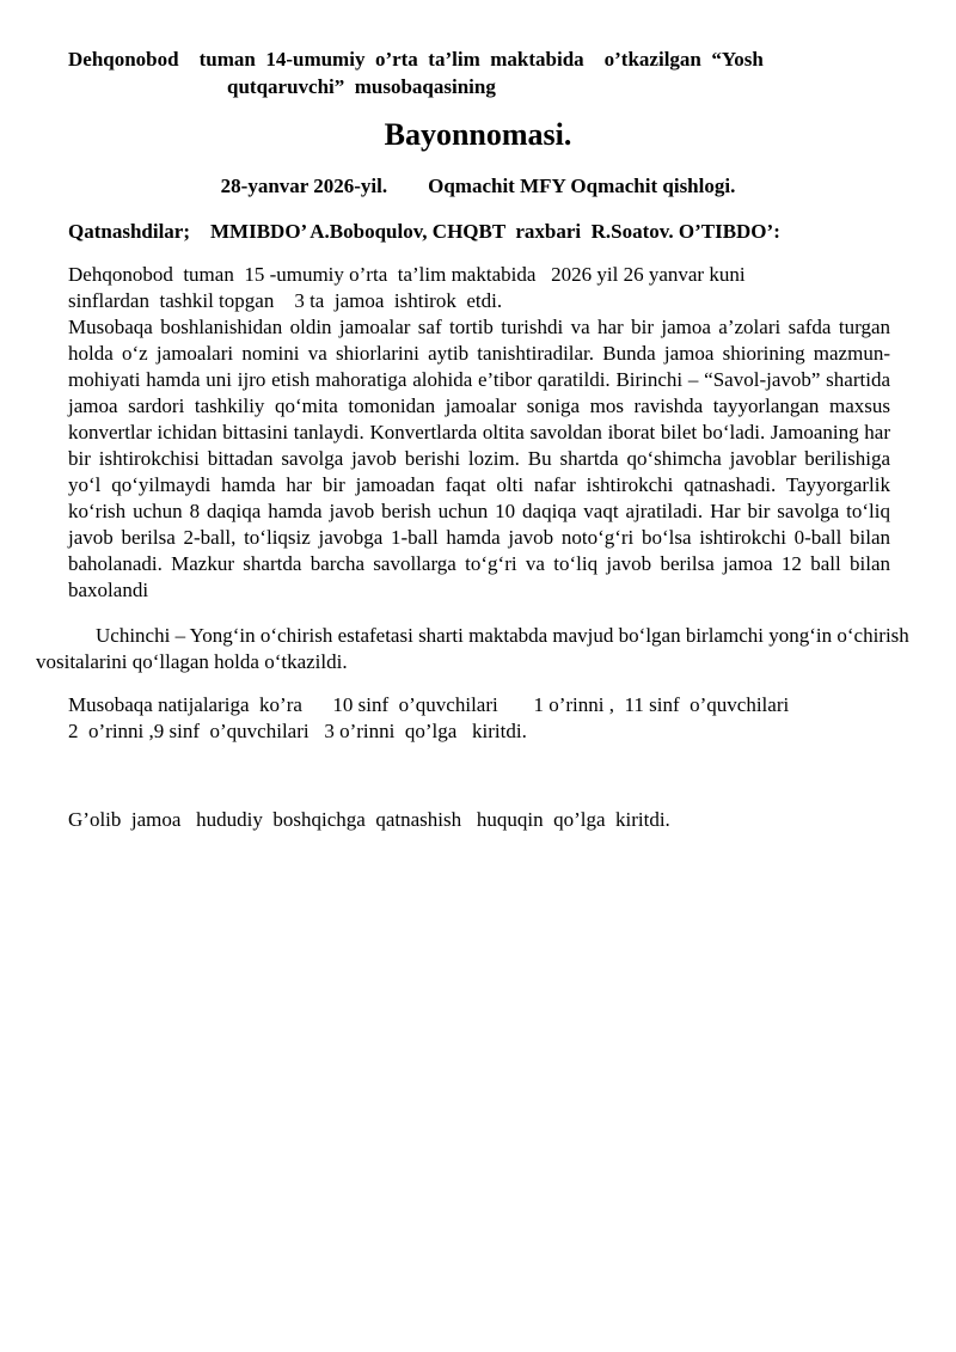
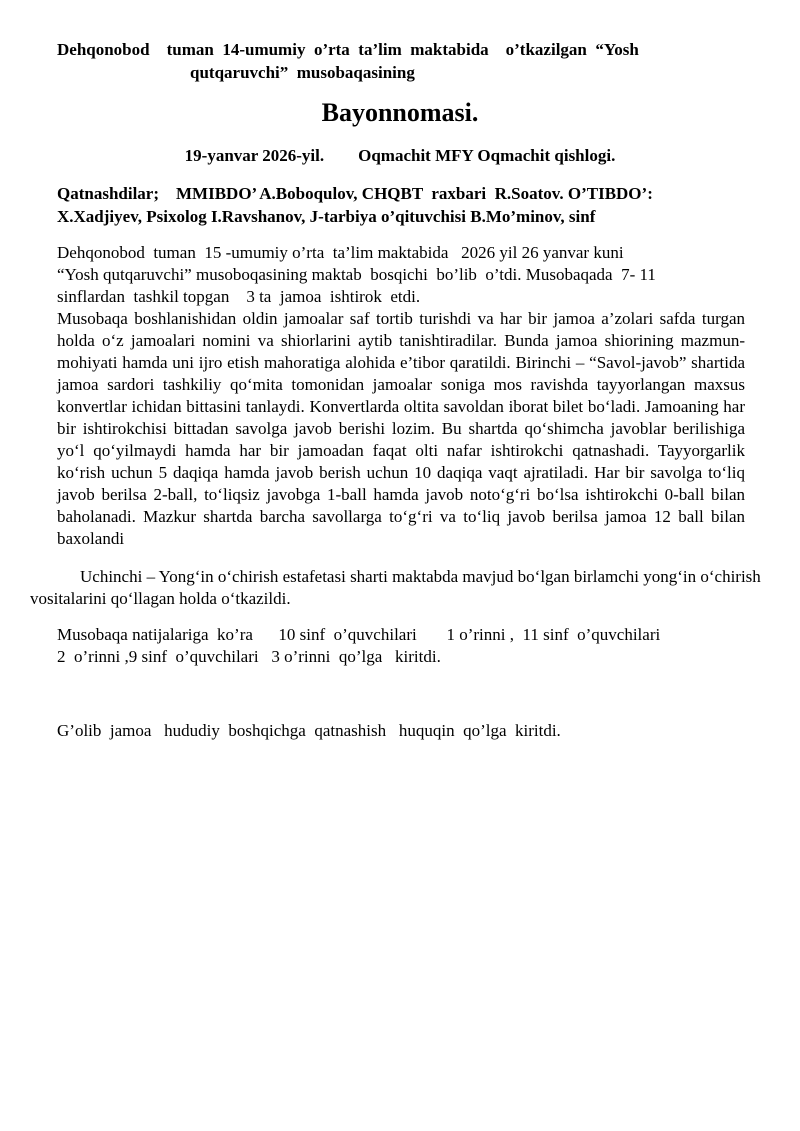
  Dehqonobod tuman 14-umumiy o’rta ta’lim maktabida o’tkazilgan “Yosh
  qutqaruvchi” musobaqasining
  Bayonnomasi.
- 28-yanvar 2026-yil. Oqmachit MFY Oqmachit qishlogi.
+ 19-yanvar 2026-yil. Oqmachit MFY Oqmachit qishlogi.
  Qatnashdilar; MMIBDO’ A.Boboqulov, CHQBT raxbari R.Soatov. O’TIBDO’:
+ X.Xadjiyev, Psixolog I.Ravshanov, J-tarbiya o’qituvchisi B.Mo’minov, sinf
  Dehqonobod tuman 15 -umumiy o’rta ta’lim maktabida 2026 yil 26 yanvar kuni
+ “Yosh qutqaruvchi” musoboqasining maktab bosqichi bo’lib o’tdi. Musobaqada 7- 11
  sinflardan tashkil topgan 3 ta jamoa ishtirok etdi.
- Musobaqa boshlanishidan oldin jamoalar saf tortib turishdi va har bir jamoa a’zolari safda turgan holda o‘z jamoalari nomini va shiorlarini aytib tanishtiradilar. Bunda jamoa shiorining mazmun-mohiyati hamda uni ijro etish mahoratiga alohida e’tibor qaratildi. Birinchi – “Savol-javob” shartida jamoa sardori tashkiliy qo‘mita tomonidan jamoalar soniga mos ravishda tayyorlangan maxsus konvertlar ichidan bittasini tanlaydi. Konvertlarda oltita savoldan iborat bilet bo‘ladi. Jamoaning har bir ishtirokchisi bittadan savolga javob berishi lozim. Bu shartda qo‘shimcha javoblar berilishiga yo‘l qo‘yilmaydi hamda har bir jamoadan faqat olti nafar ishtirokchi qatnashadi. Tayyorgarlik ko‘rish uchun 8 daqiqa hamda javob berish uchun 10 daqiqa vaqt ajratiladi. Har bir savolga to‘liq javob berilsa 2-ball, to‘liqsiz javobga 1-ball hamda javob noto‘g‘ri bo‘lsa ishtirokchi 0-ball bilan baholanadi. Mazkur shartda barcha savollarga to‘g‘ri va to‘liq javob berilsa jamoa 12 ball bilan baxolandi
+ Musobaqa boshlanishidan oldin jamoalar saf tortib turishdi va har bir jamoa a’zolari safda turgan holda o‘z jamoalari nomini va shiorlarini aytib tanishtiradilar. Bunda jamoa shiorining mazmun-mohiyati hamda uni ijro etish mahoratiga alohida e’tibor qaratildi. Birinchi – “Savol-javob” shartida jamoa sardori tashkiliy qo‘mita tomonidan jamoalar soniga mos ravishda tayyorlangan maxsus konvertlar ichidan bittasini tanlaydi. Konvertlarda oltita savoldan iborat bilet bo‘ladi. Jamoaning har bir ishtirokchisi bittadan savolga javob berishi lozim. Bu shartda qo‘shimcha javoblar berilishiga yo‘l qo‘yilmaydi hamda har bir jamoadan faqat olti nafar ishtirokchi qatnashadi. Tayyorgarlik ko‘rish uchun 5 daqiqa hamda javob berish uchun 10 daqiqa vaqt ajratiladi. Har bir savolga to‘liq javob berilsa 2-ball, to‘liqsiz javobga 1-ball hamda javob noto‘g‘ri bo‘lsa ishtirokchi 0-ball bilan baholanadi. Mazkur shartda barcha savollarga to‘g‘ri va to‘liq javob berilsa jamoa 12 ball bilan baxolandi
  Uchinchi – Yong‘in o‘chirish estafetasi sharti maktabda mavjud bo‘lgan birlamchi yong‘in o‘chirish vositalarini qo‘llagan holda o‘tkazildi.
  Musobaqa natijalariga ko’ra 10 sinf o’quvchilari 1 o’rinni , 11 sinf o’quvchilari
  2 o’rinni ,9 sinf o’quvchilari 3 o’rinni qo’lga kiritdi.
  G’olib jamoa hududiy boshqichga qatnashish huquqin qo’lga kiritdi.
